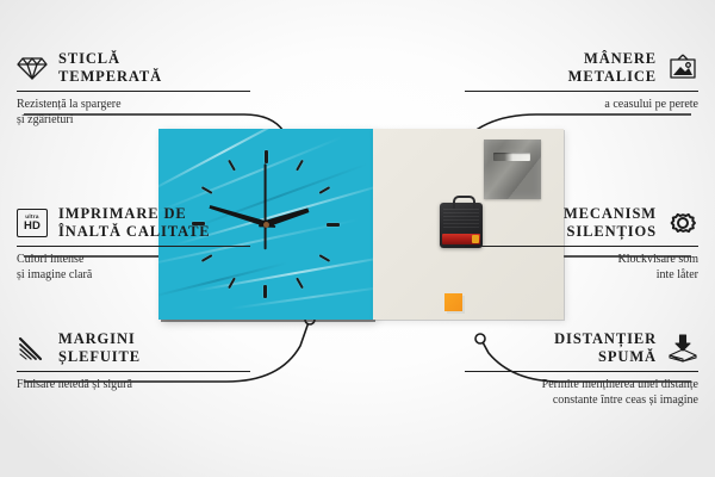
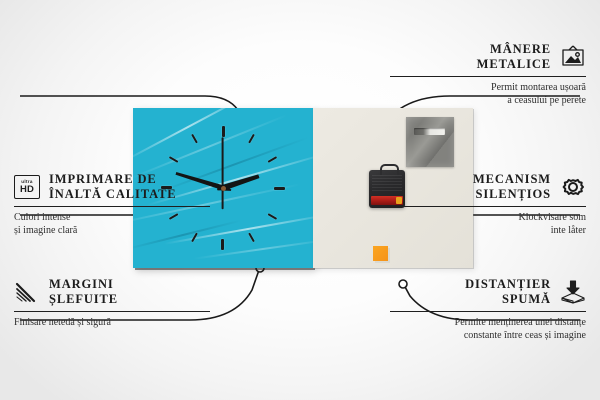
- STICLĂ
- TEMPERATĂ
- Rezistență la spargere
- și zgârieturi
  HD
  IMPRIMARE DE
  ÎNALTĂ CALITATE
  Culori intense
  și imagine clară
  MARGINI
  ȘLEFUITE
  Finisare netedă și sigură
  MÂNERE
  METALICE
+ Permit montarea ușoară
  a ceasului pe perete
  MECANISM
  SILENȚIOS
  Klockvisare som
  inte låter
  DISTANȚIER
  SPUMĂ
  Permite menținerea unei distanțe
  constante între ceas și imagine
